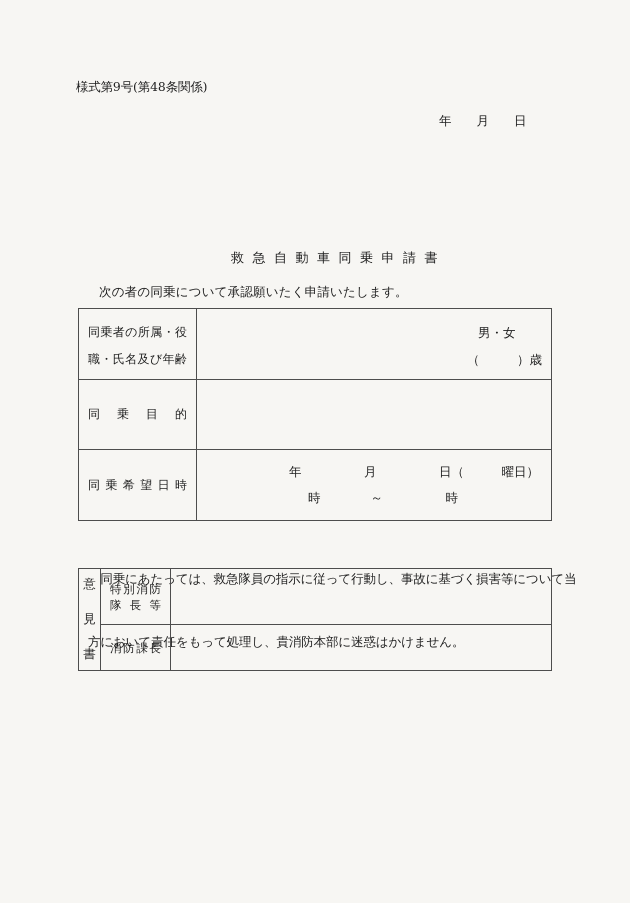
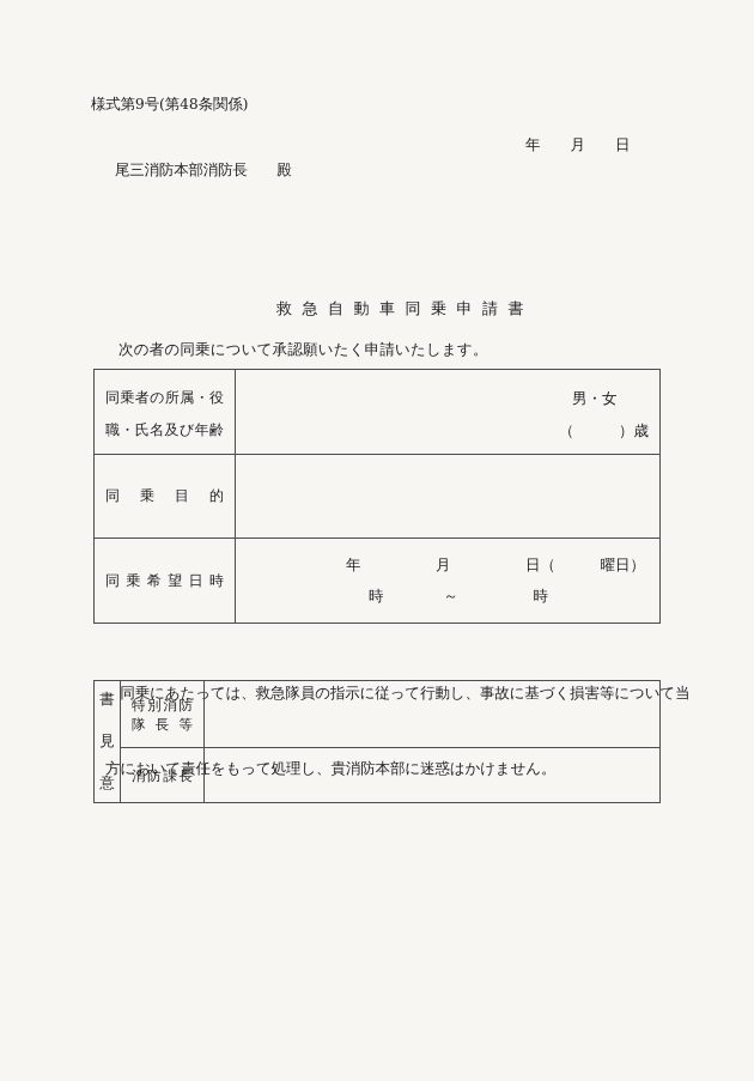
  様式第9号(第48条関係)
  年 月 日
+ 尾三消防本部消防長 殿
  救急自動車同乗申請書
  次の者の同乗について承認願いたく申請いたします。
  同乗者の所属・役職・氏名及び年齢
  男・女
  （ ）歳
  同乗目的
  同乗希望日時
  年 月 日（ 曜日）
  時 ～ 時
  同乗にあたっては、救急隊員の指示に従って行動し、事故に基づく損害等について当
  方において責任をもって処理し、貴消防本部に迷惑はかけません。
- 意
+ 書
  見
- 書
+ 意
  特別消防隊長等
  消防課長
